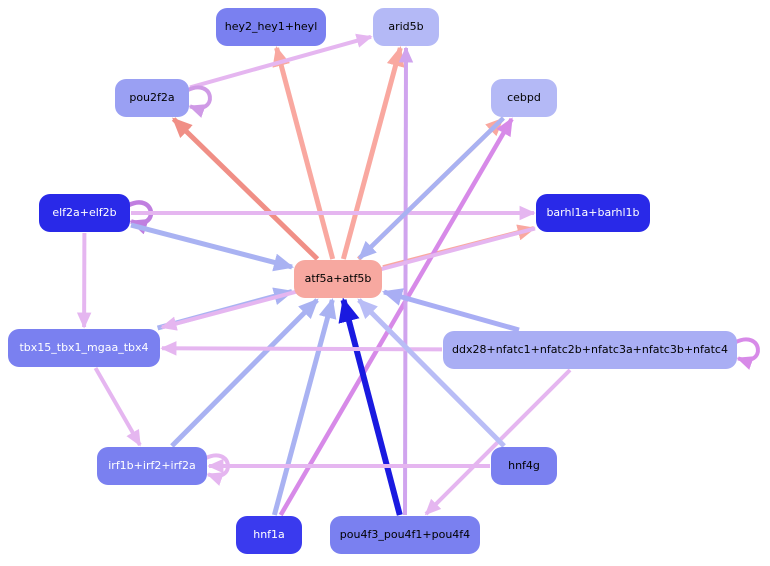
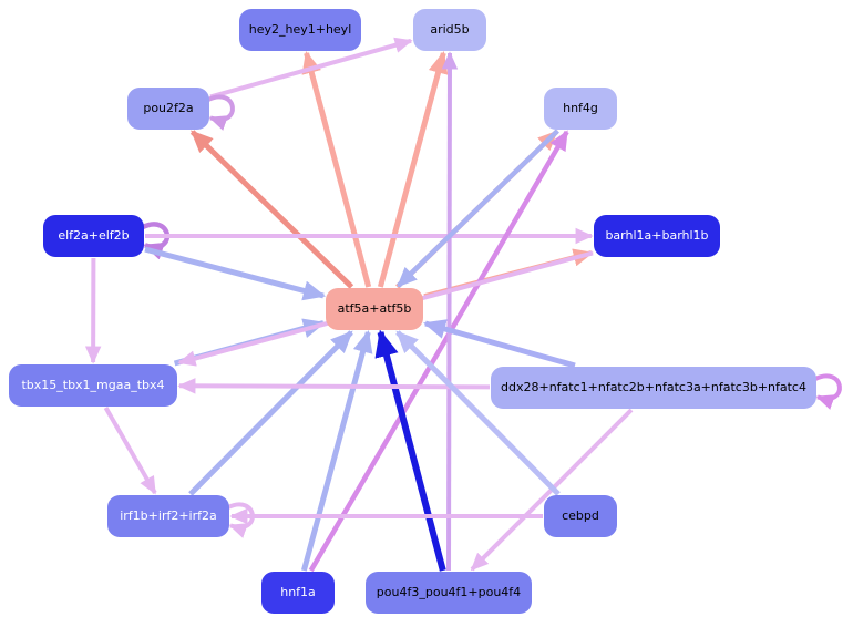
  hey2_hey1+heyl
  arid5b
  pou2f2a
- cebpd
+ hnf4g
  elf2a+elf2b
  barhl1a+barhl1b
  atf5a+atf5b
  tbx15_tbx1_mgaa_tbx4
  ddx28+nfatc1+nfatc2b+nfatc3a+nfatc3b+nfatc4
  irf1b+irf2+irf2a
- hnf4g
+ cebpd
  hnf1a
  pou4f3_pou4f1+pou4f4
